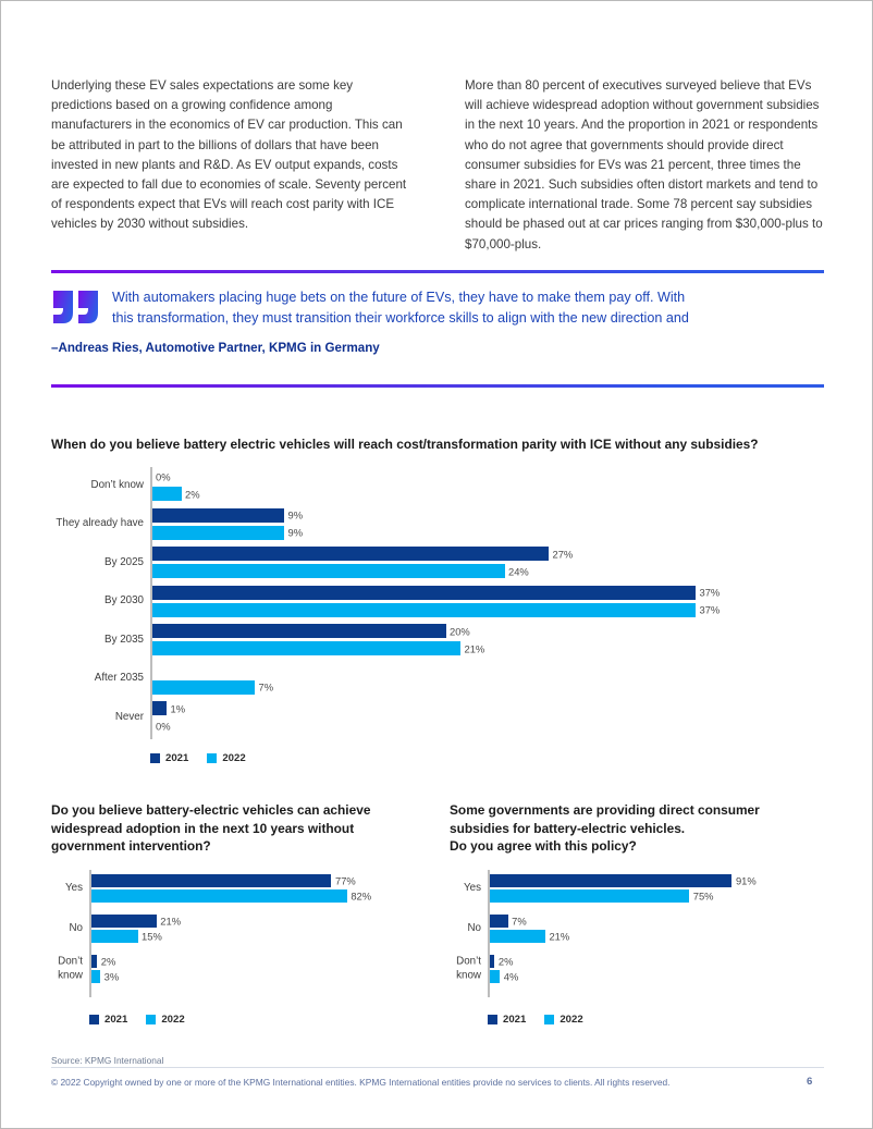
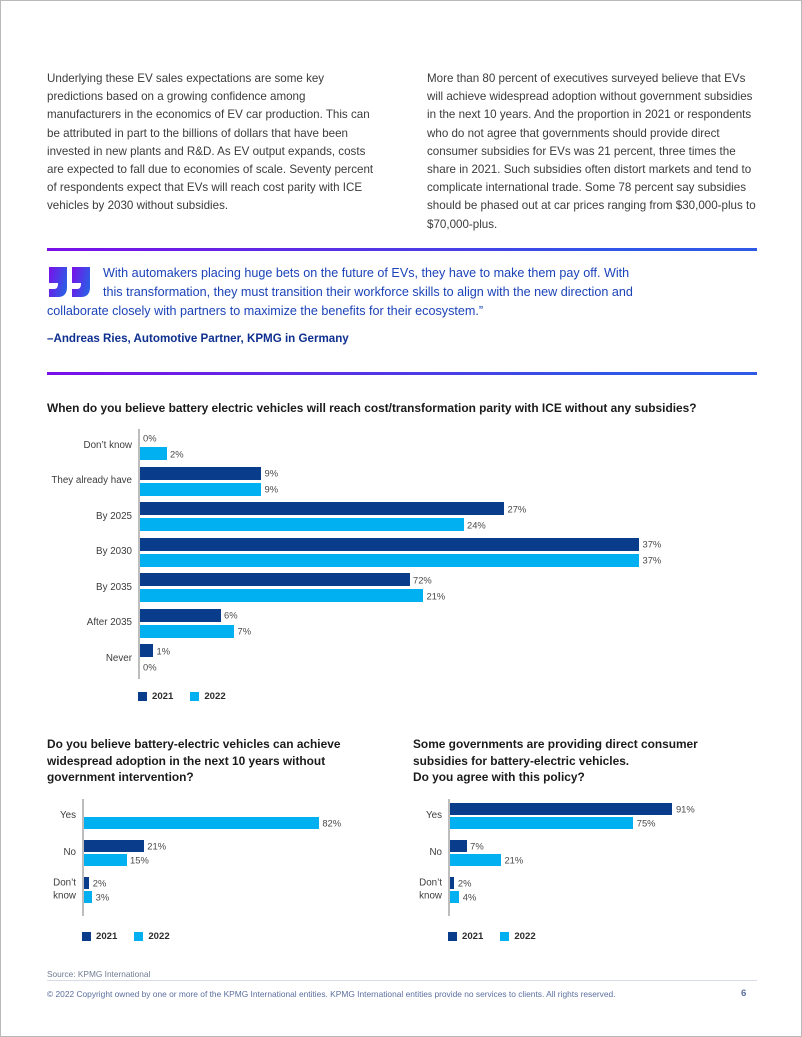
  Underlying these EV sales expectations are some key predictions based on a growing confidence among manufacturers in the economics of EV car production. This can be attributed in part to the billions of dollars that have been invested in new plants and R&D. As EV output expands, costs are expected to fall due to economies of scale. Seventy percent of respondents expect that EVs will reach cost parity with ICE vehicles by 2030 without subsidies.
  More than 80 percent of executives surveyed believe that EVs will achieve widespread adoption without government subsidies in the next 10 years. And the proportion in 2021 or respondents who do not agree that governments should provide direct consumer subsidies for EVs was 21 percent, three times the share in 2021. Such subsidies often distort markets and tend to complicate international trade. Some 78 percent say subsidies should be phased out at car prices ranging from $30,000-plus to $70,000-plus.
  With automakers placing huge bets on the future of EVs, they have to make them pay off. With
  this transformation, they must transition their workforce skills to align with the new direction and
+ collaborate closely with partners to maximize the benefits for their ecosystem.”
  –Andreas Ries, Automotive Partner, KPMG in Germany
  When do you believe battery electric vehicles will reach cost/transformation parity with ICE without any subsidies?
  Don’t know
  0%
  2%
  They already have
  9%
  9%
  By 2025
  27%
  24%
  By 2030
  37%
  37%
  By 2035
- 20%
+ 72%
  21%
  After 2035
+ 6%
  7%
  Never
  1%
  0%
  2021
  2022
  Do you believe battery-electric vehicles can achieve
  widespread adoption in the next 10 years without
  government intervention?
  Yes
- 77%
  82%
  No
  21%
  15%
  Don’t
  know
  2%
  3%
  2021
  2022
  Some governments are providing direct consumer
  subsidies for battery-electric vehicles.
  Do you agree with this policy?
  Yes
  91%
  75%
  No
  7%
  21%
  Don’t
  know
  2%
  4%
  2021
  2022
  Source: KPMG International
  © 2022 Copyright owned by one or more of the KPMG International entities. KPMG International entities provide no services to clients. All rights reserved.
  6
